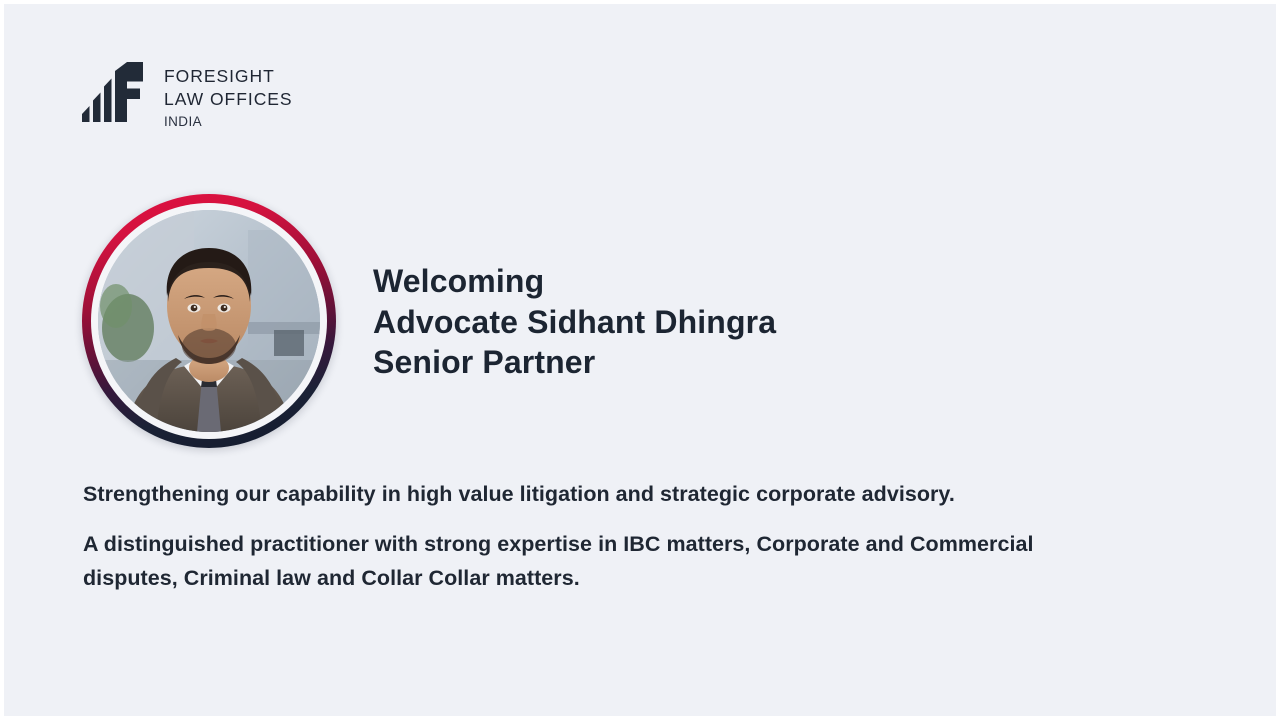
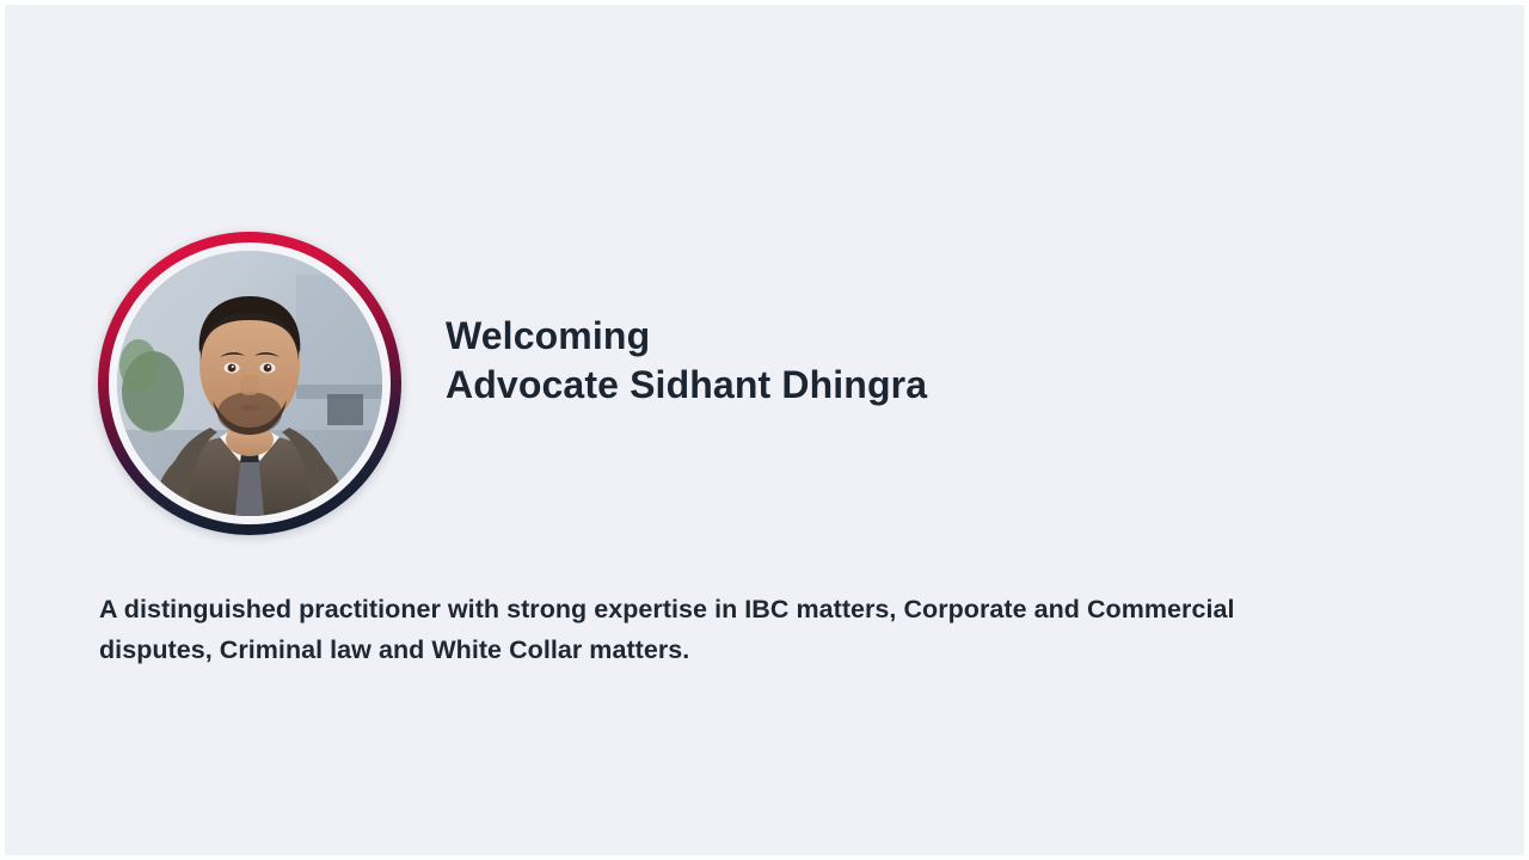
- FORESIGHT
- LAW OFFICES
- INDIA
  Welcoming
  Advocate Sidhant Dhingra
- Senior Partner
- Strengthening our capability in high value litigation and strategic corporate advisory.
- A distinguished practitioner with strong expertise in IBC matters, Corporate and Commercial disputes, Criminal law and Collar Collar matters.
+ A distinguished practitioner with strong expertise in IBC matters, Corporate and Commercial disputes, Criminal law and White Collar matters.
